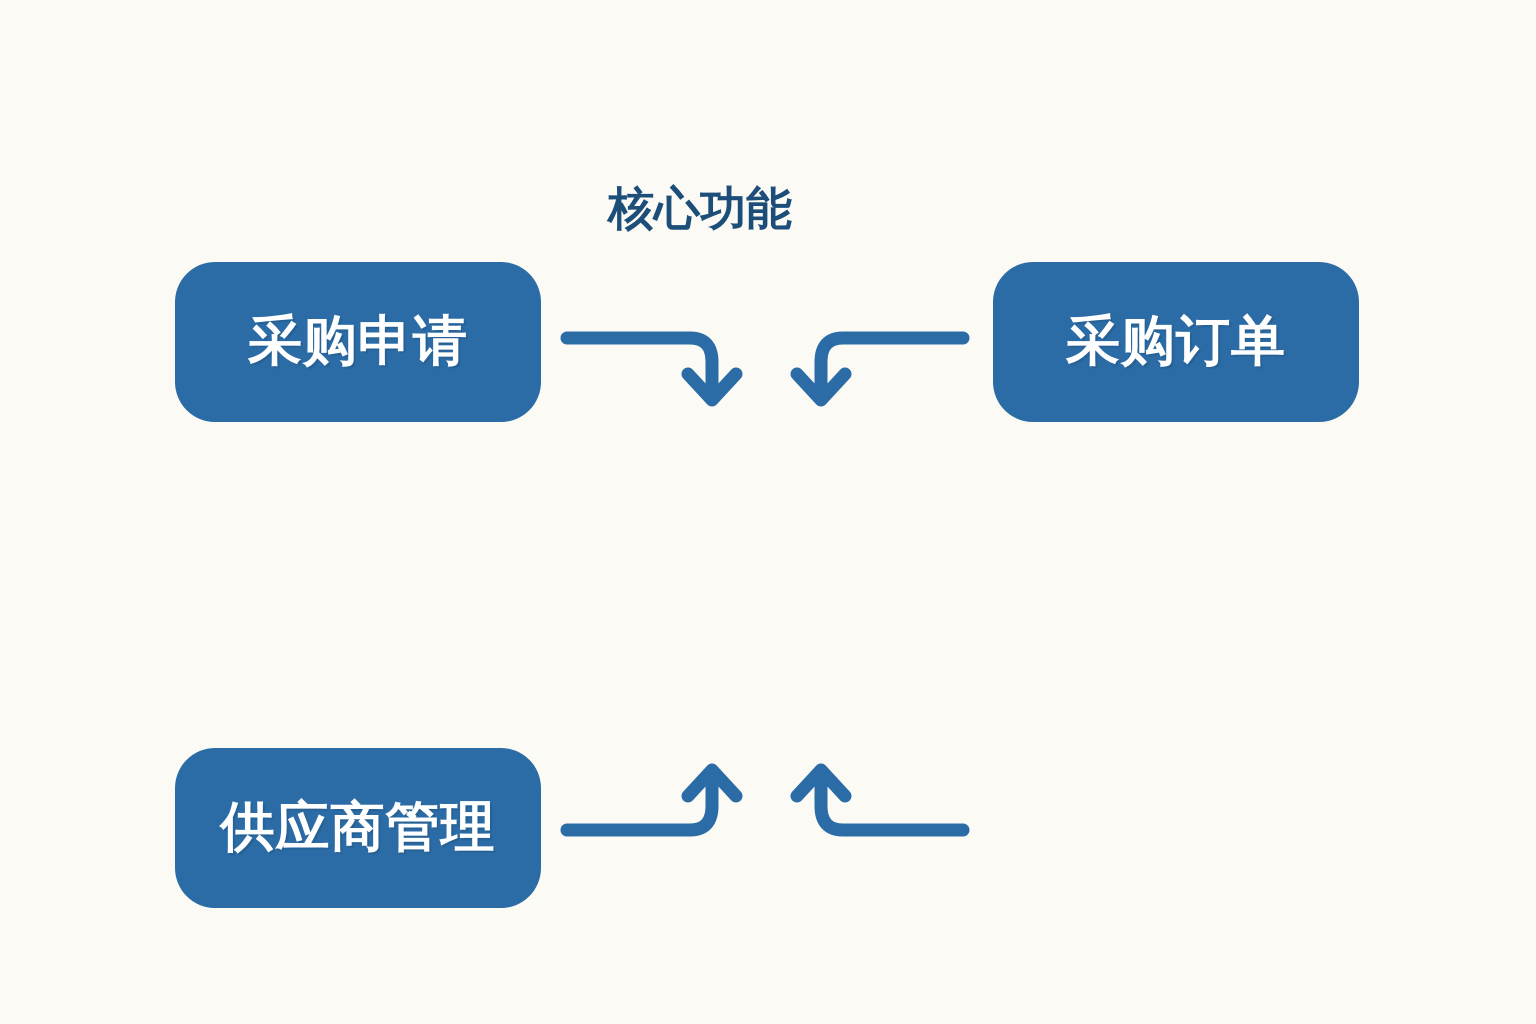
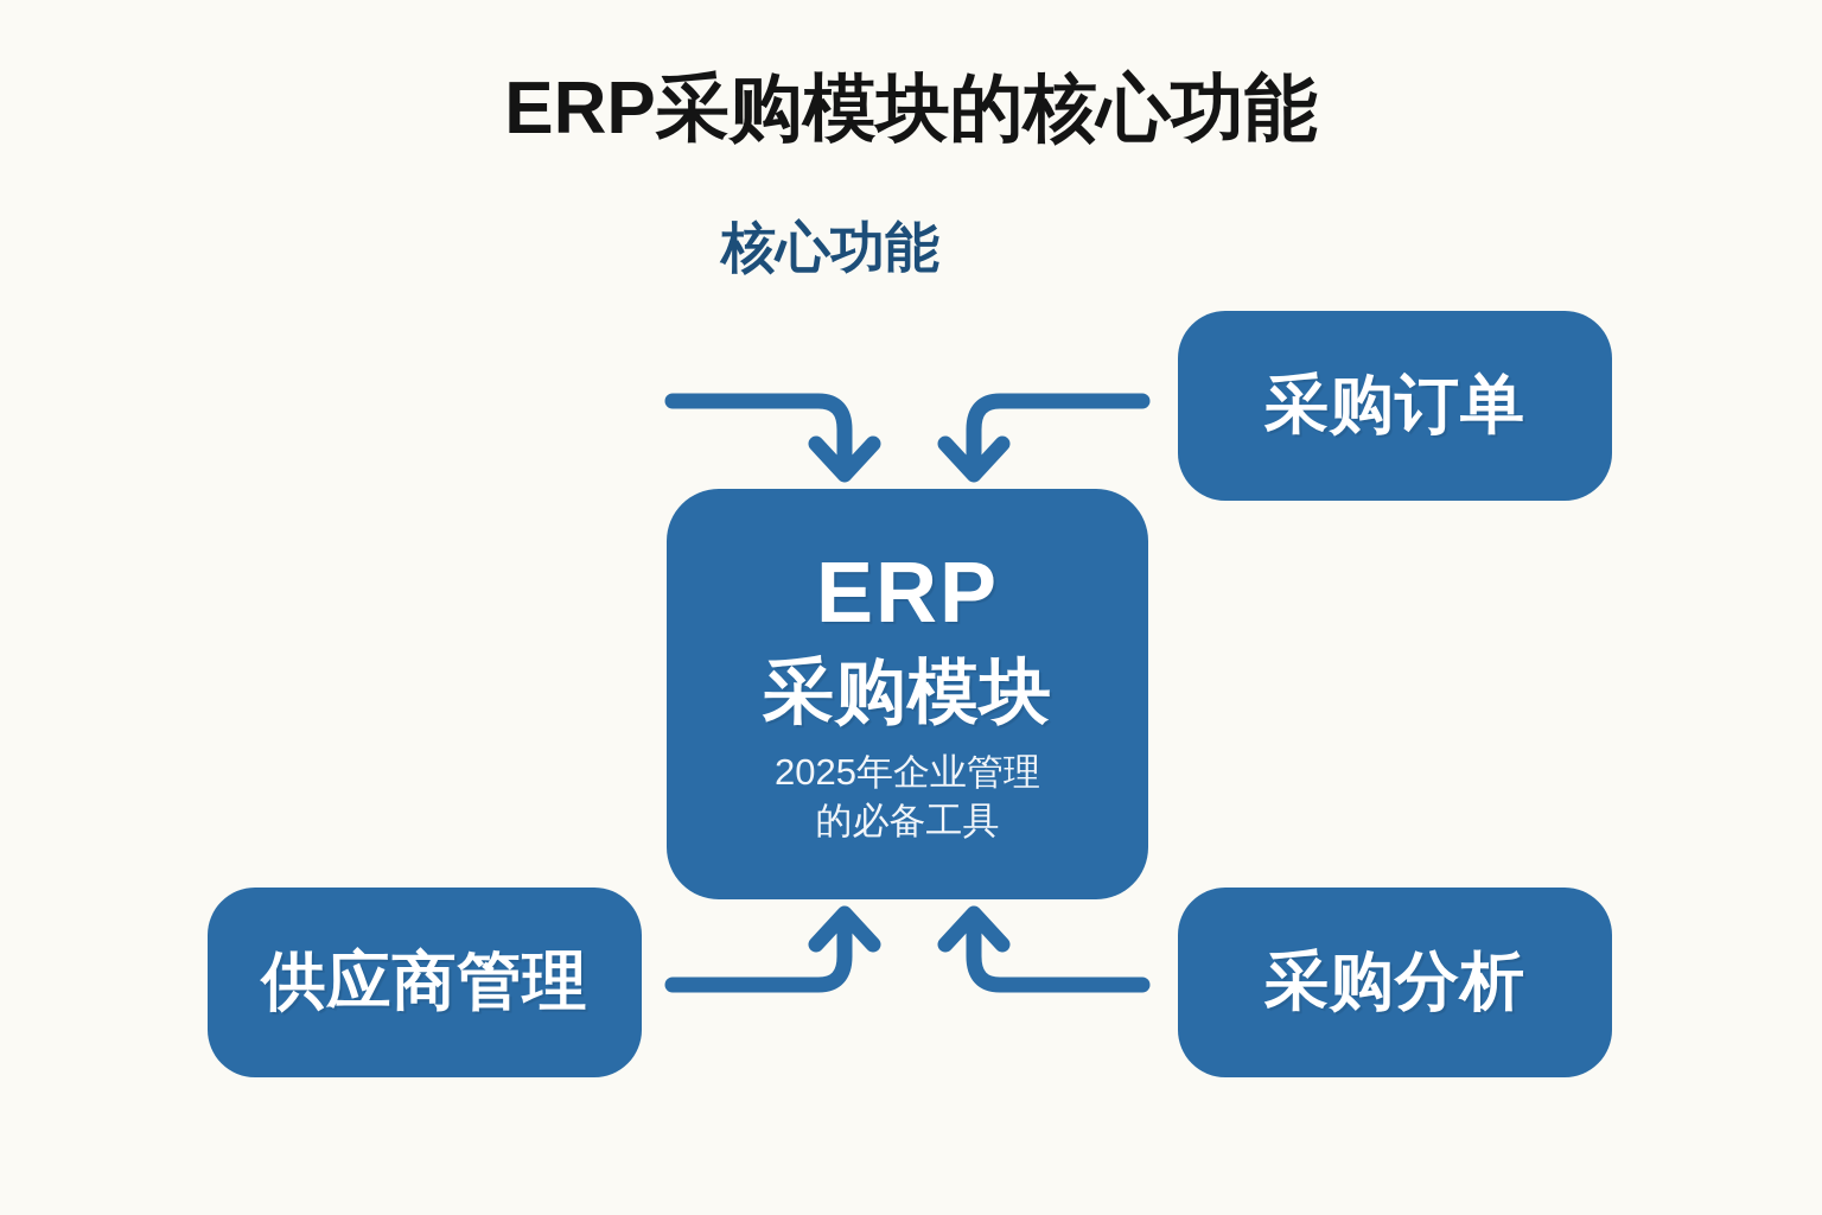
+ ERP采购模块的核心功能
  核心功能
- 采购申请
  采购订单
  供应商管理
+ 采购分析
+ ERP
+ 采购模块
+ 2025年企业管理
+ 的必备工具
